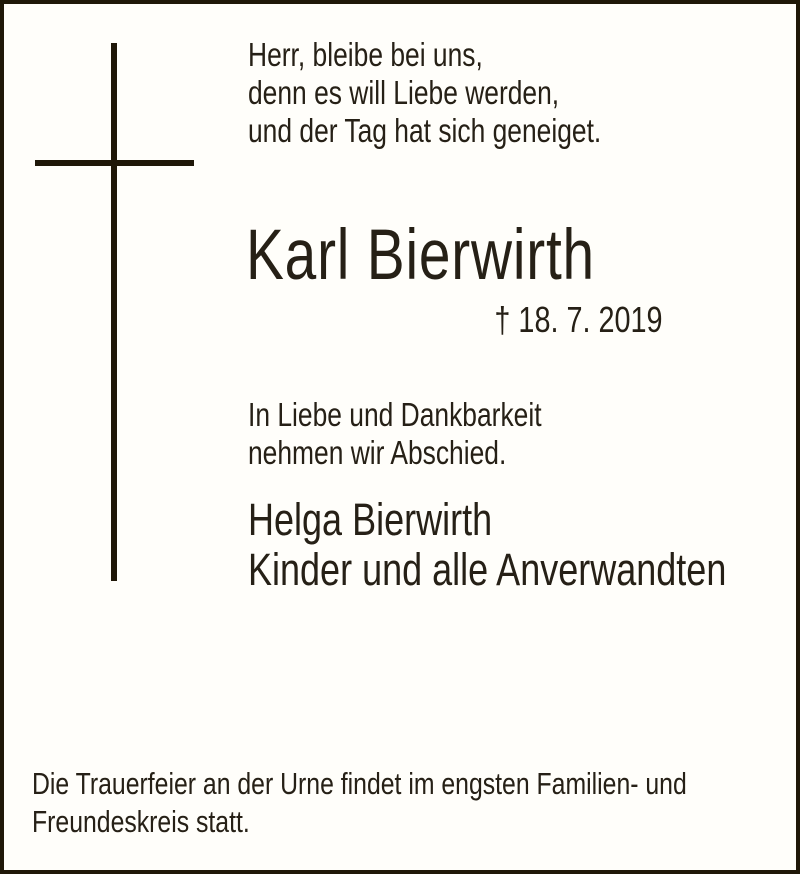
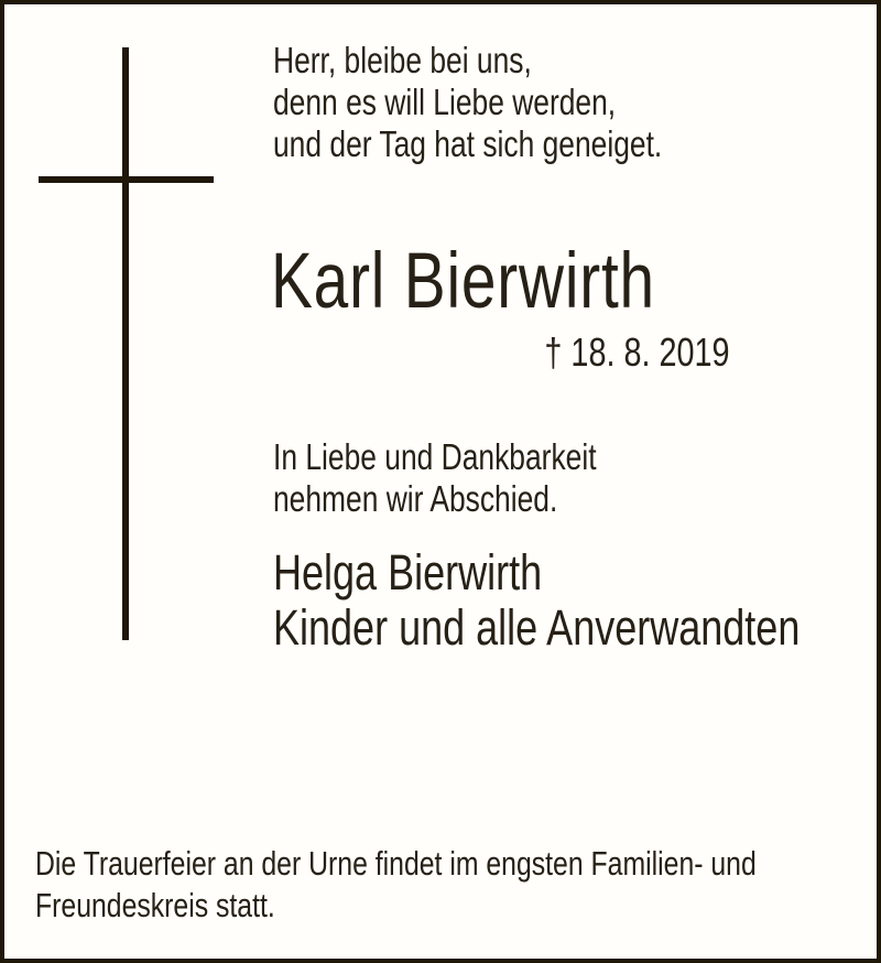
  Herr, bleibe bei uns,
  denn es will Liebe werden,
  und der Tag hat sich geneiget.
  Karl Bierwirth
- † 18. 7. 2019
+ † 18. 8. 2019
  In Liebe und Dankbarkeit
  nehmen wir Abschied.
  Helga Bierwirth
  Kinder und alle Anverwandten
  Die Trauerfeier an der Urne findet im engsten Familien- und
  Freundeskreis statt.
